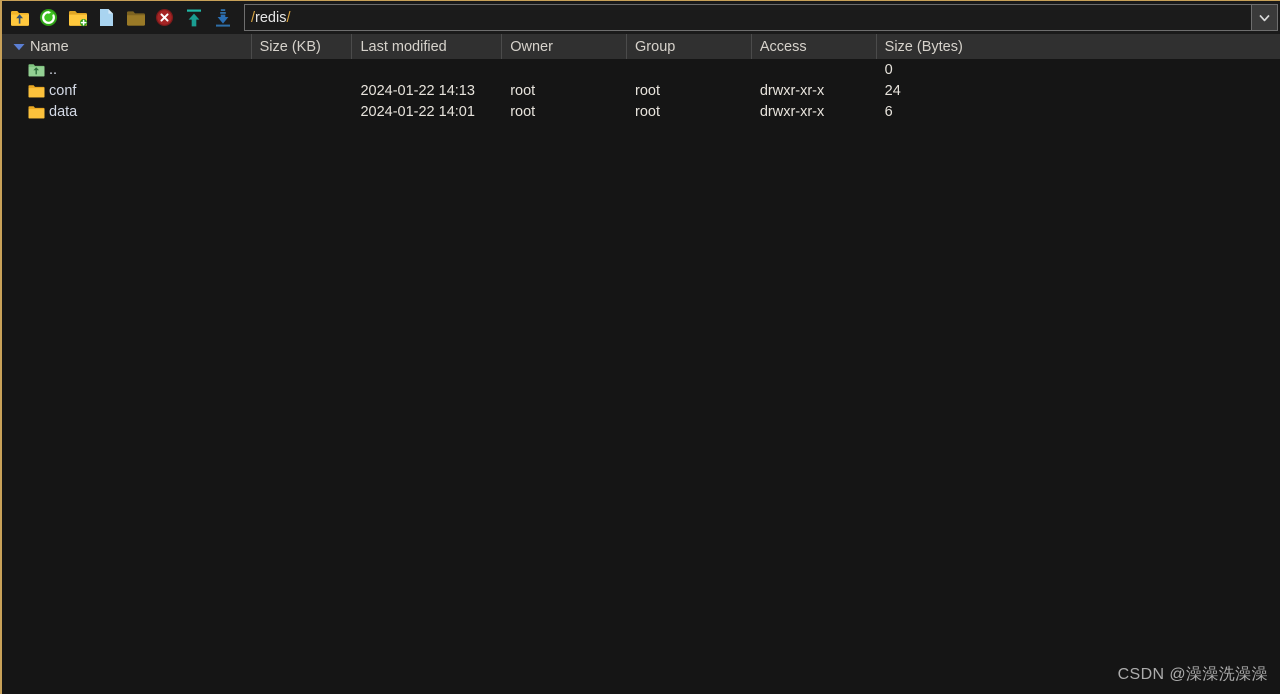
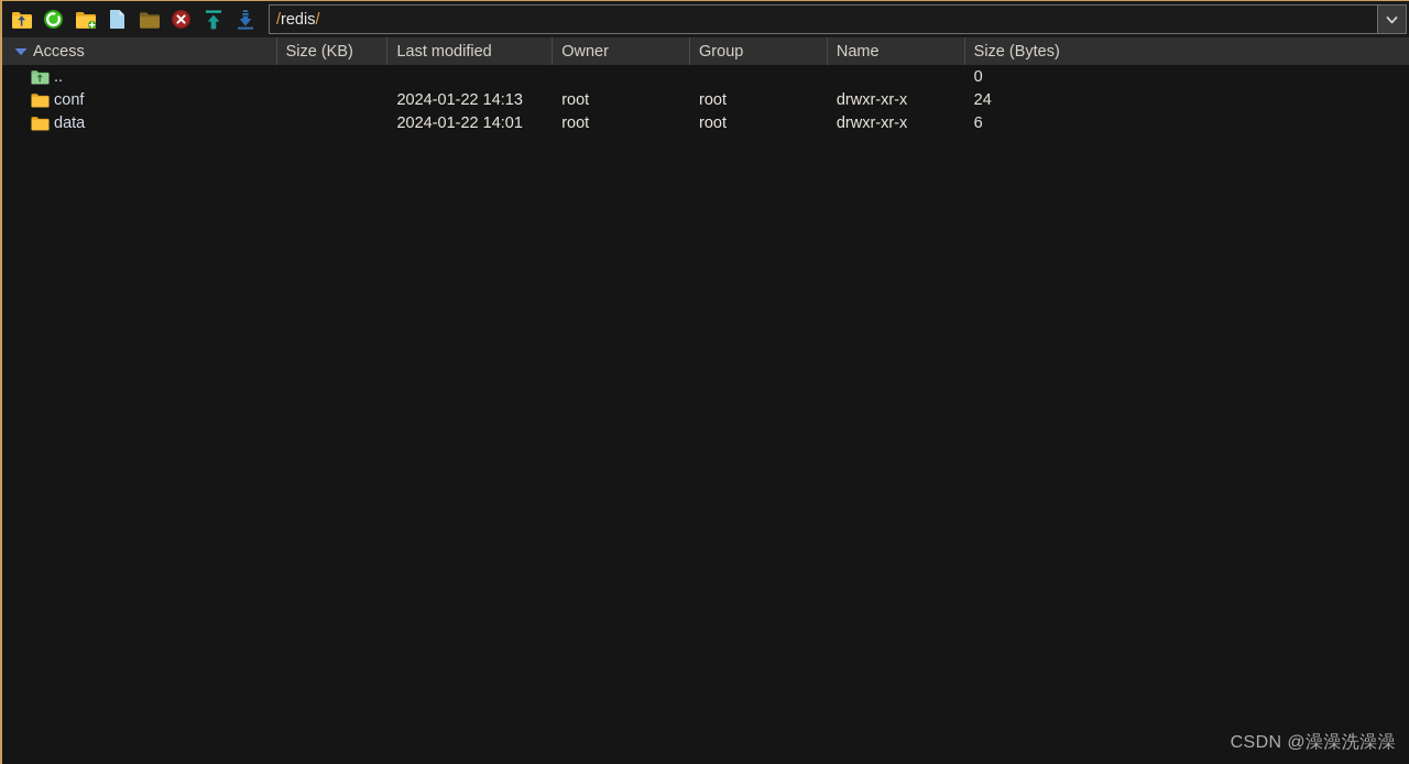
  /
  redis
  /
- Name
+ Access
  Size (KB)
  Last modified
  Owner
  Group
- Access
+ Name
  Size (Bytes)
  ..
  0
  conf
  2024-01-22 14:13
  root
  root
  drwxr-xr-x
  24
  data
  2024-01-22 14:01
  root
  root
  drwxr-xr-x
  6
  CSDN @澡澡洗澡澡
